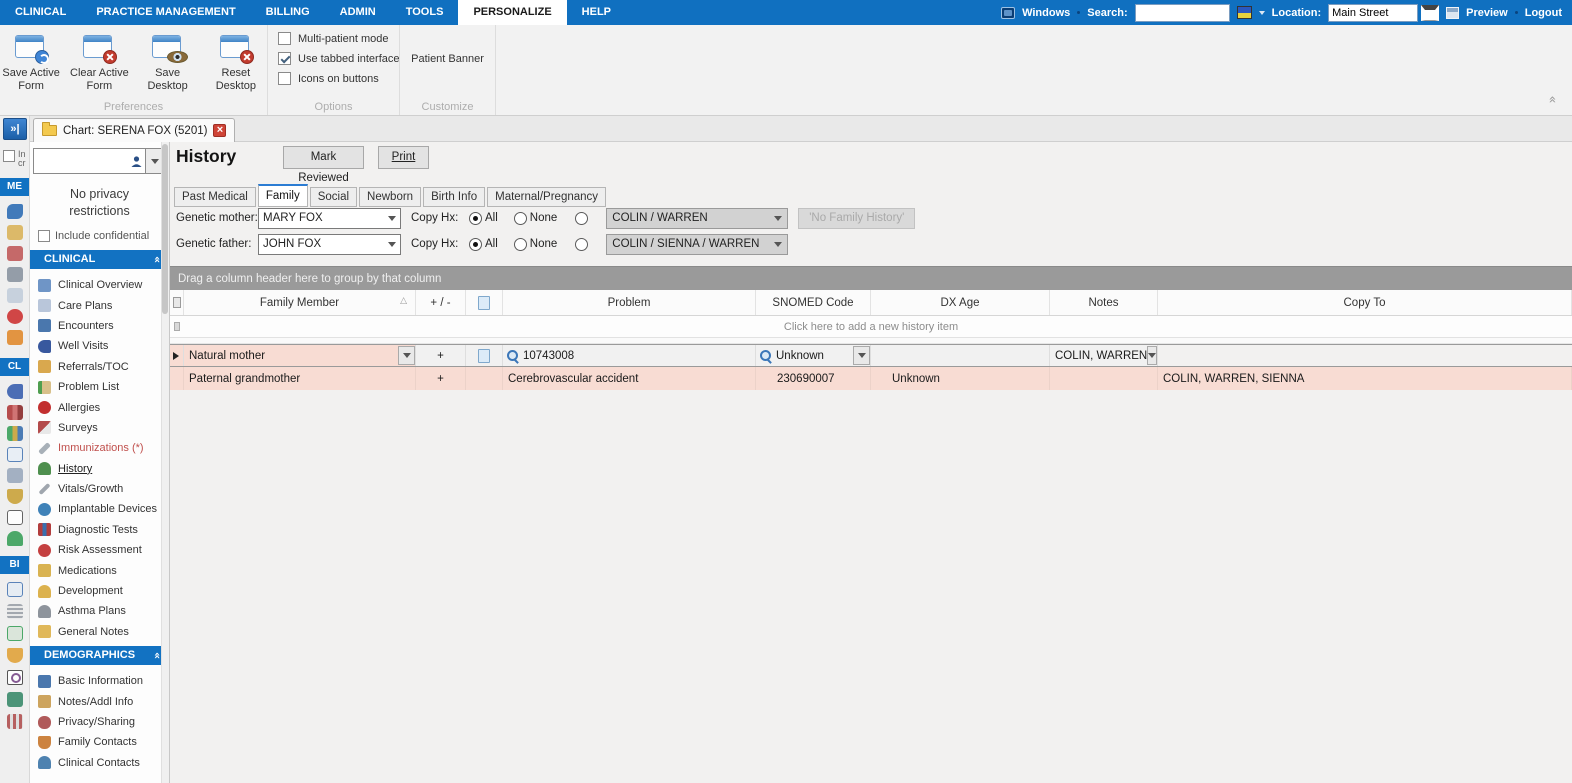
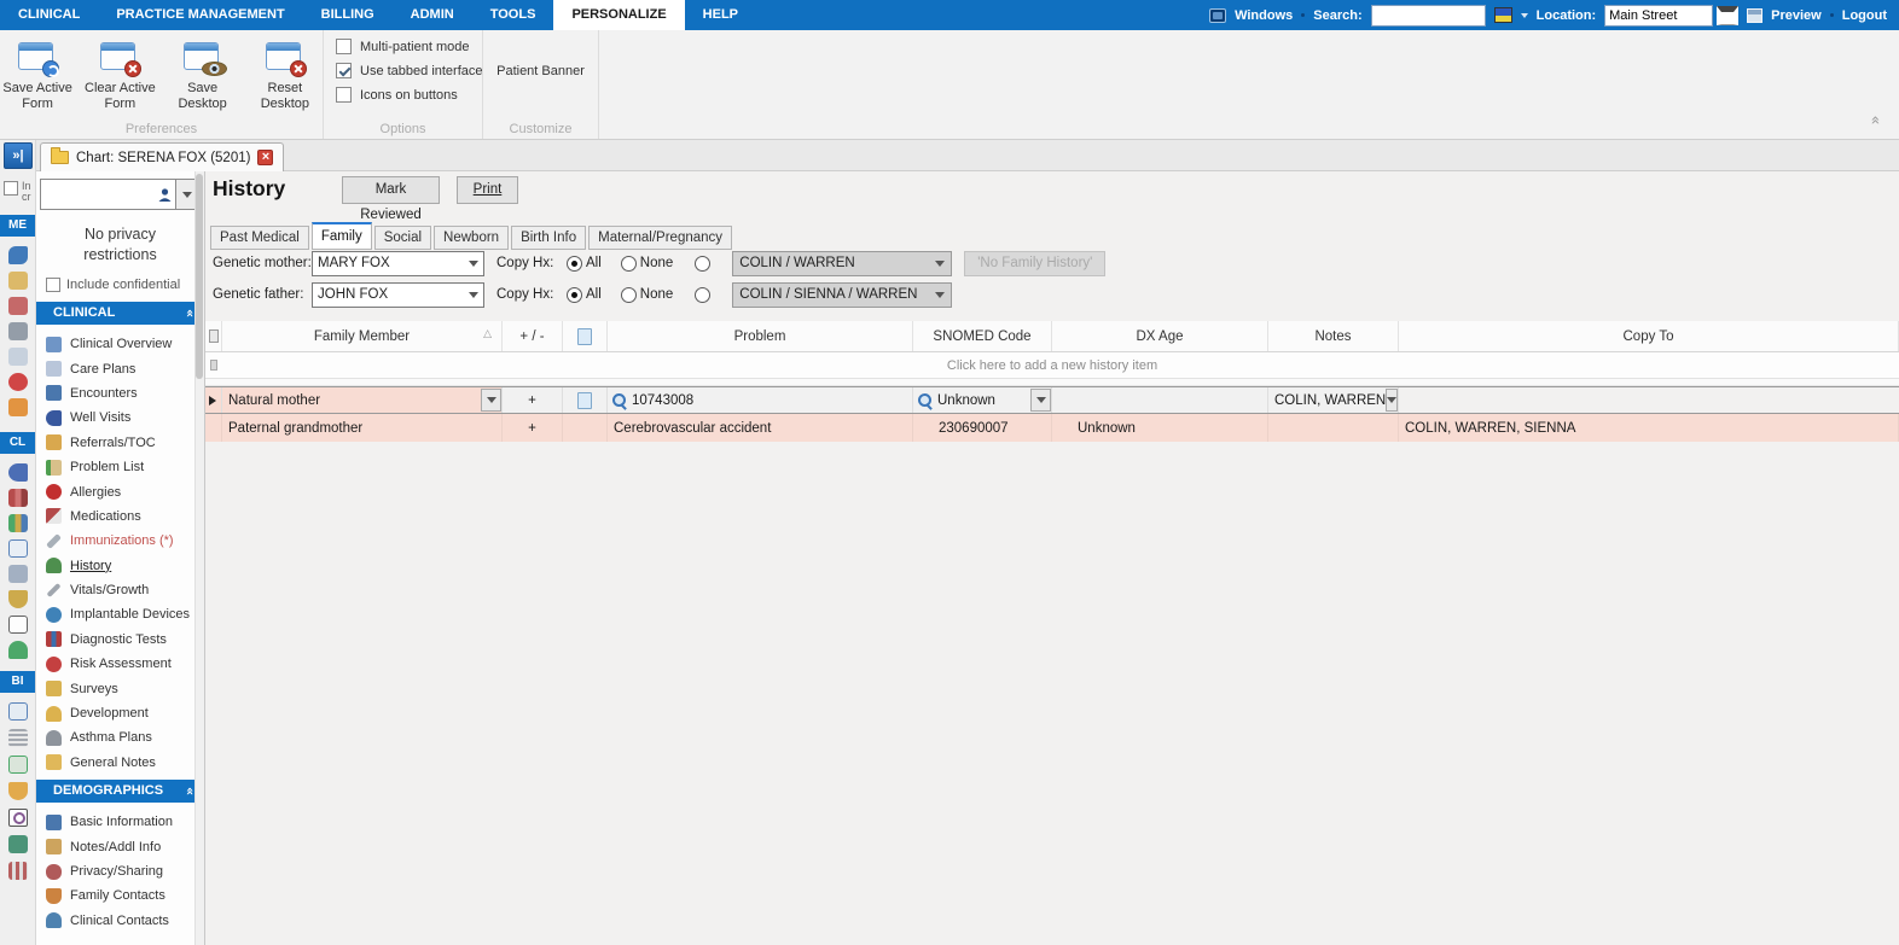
  CLINICAL
  PRACTICE MANAGEMENT
  BILLING
  ADMIN
  TOOLS
  PERSONALIZE
  HELP
  Windows
  Search:
  Location:
  Main Street
  Preview
  Logout
  Save Active Form
  Clear Active Form
  Save Desktop
  Reset Desktop
  Preferences
  Multi-patient mode
  Use tabbed interface
  Icons on buttons
  Options
  Patient Banner
  Customize
  Chart: SERENA FOX (5201)
  In
  cr
  ME
  CL
  BI
  No privacy
  restrictions
  Include confidential
  CLINICAL
  Clinical Overview
  Care Plans
  Encounters
  Well Visits
  Referrals/TOC
  Problem List
  Allergies
- Surveys
+ Medications
  Immunizations (*)
  History
  Vitals/Growth
  Implantable Devices
  Diagnostic Tests
  Risk Assessment
- Medications
+ Surveys
  Development
  Asthma Plans
  General Notes
  DEMOGRAPHICS
  Basic Information
  Notes/Addl Info
  Privacy/Sharing
  Family Contacts
  Clinical Contacts
  History
  Mark Reviewed
  Print
  Past Medical
  Family
  Social
  Newborn
  Birth Info
  Maternal/Pregnancy
  Genetic mother:
  MARY FOX
  Copy Hx:
  All
  None
  COLIN / WARREN
  'No Family History'
  Genetic father:
  JOHN FOX
  Copy Hx:
  All
  None
  COLIN / SIENNA / WARREN
- Drag a column header here to group by that column
  Family Member
  △
  + / -
  Problem
  SNOMED Code
  DX Age
  Notes
  Copy To
  Click here to add a new history item
  Natural mother
  +
  10743008
  Unknown
  COLIN, WARREN
  Paternal grandmother
  +
  Cerebrovascular accident
  230690007
  Unknown
  COLIN, WARREN, SIENNA
